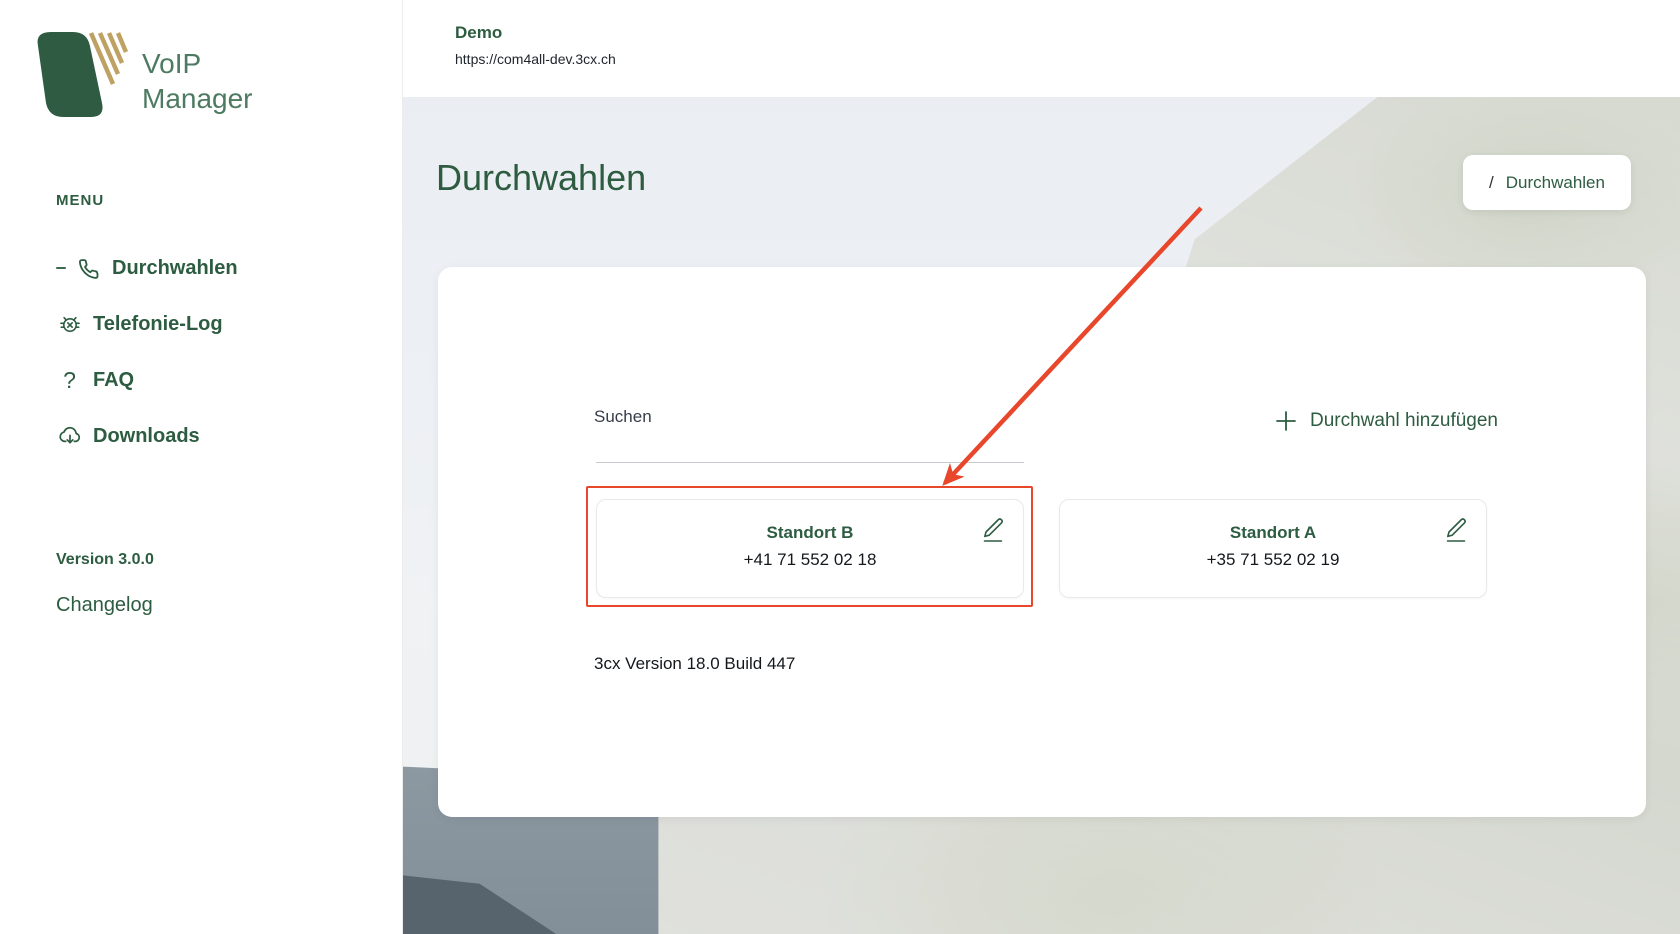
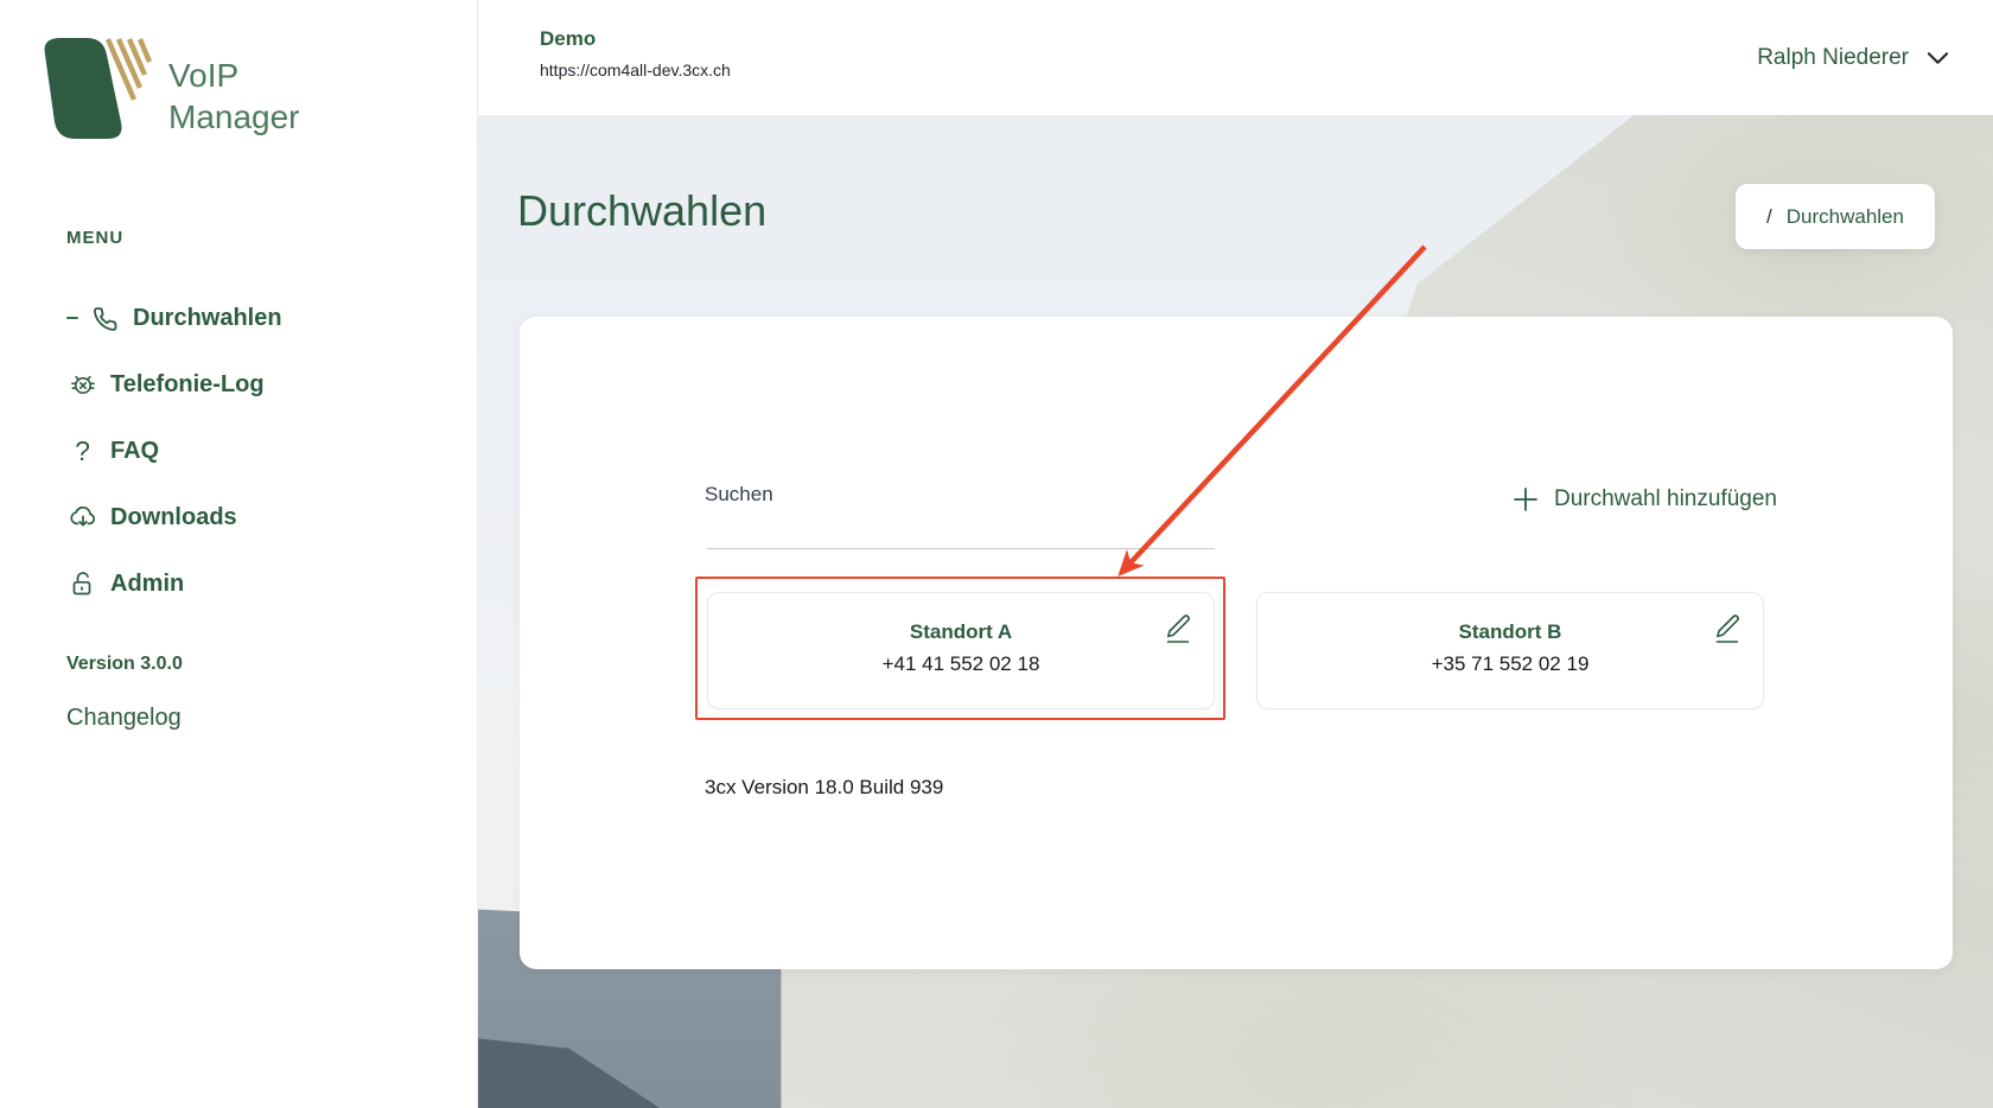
  VoIP
  Manager
  MENU
  Durchwahlen
  Telefonie-Log
  ?
  FAQ
  Downloads
+ Admin
  Version 3.0.0
  Changelog
  Demo
  https://com4all-dev.3cx.ch
+ Ralph Niederer
  Durchwahlen
  /
  Durchwahlen
  Suchen
  Durchwahl hinzufügen
- Standort B
+ Standort A
- +41 71 552 02 18
+ +41 41 552 02 18
- Standort A
+ Standort B
  +35 71 552 02 19
- 3cx Version 18.0 Build 447
+ 3cx Version 18.0 Build 939
